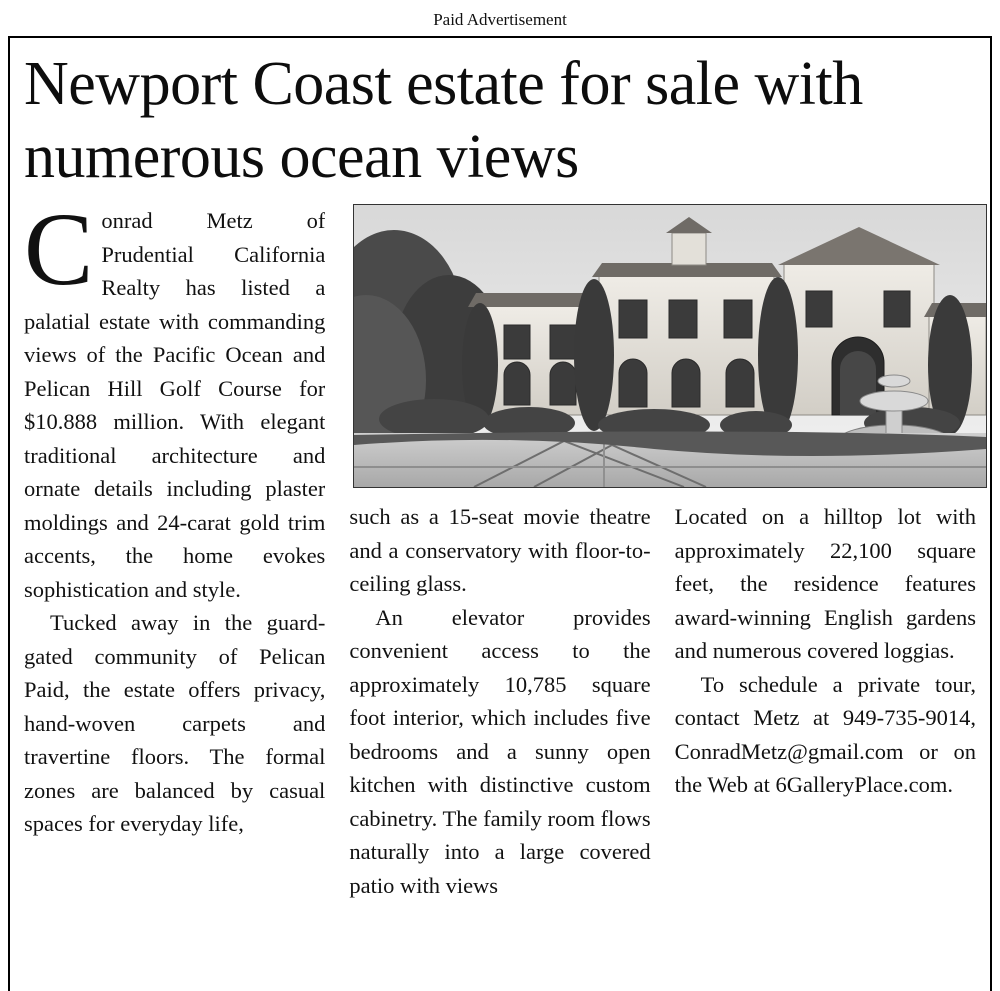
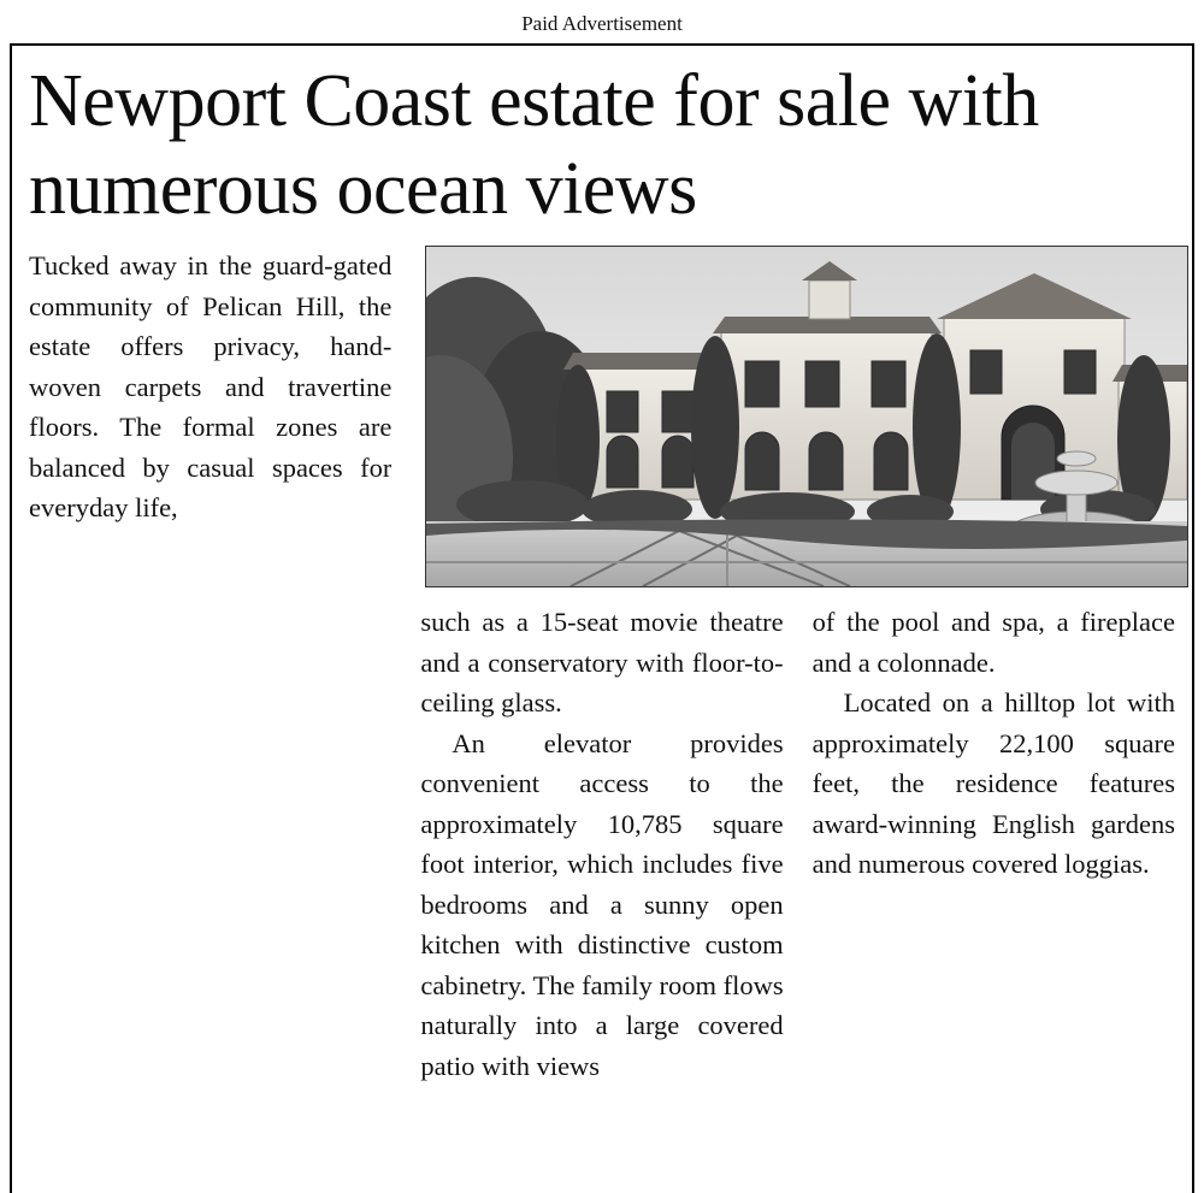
  Paid Advertisement
  Newport Coast estate for sale with numerous ocean views
- Conrad Metz of Prudential California Realty has listed a palatial estate with commanding views of the Pacific Ocean and Pelican Hill Golf Course for $10.888 million. With elegant traditional architecture and ornate details including plaster moldings and 24-carat gold trim accents, the home evokes sophistication and style.
- Tucked away in the guard-gated community of Pelican Paid, the estate offers privacy, hand-woven carpets and travertine floors. The formal zones are balanced by casual spaces for everyday life,
+ Tucked away in the guard-gated community of Pelican Hill, the estate offers privacy, hand-woven carpets and travertine floors. The formal zones are balanced by casual spaces for everyday life,
  such as a 15-seat movie theatre and a conservatory with floor-to-ceiling glass.
  An elevator provides convenient access to the approximately 10,785 square foot interior, which includes five bedrooms and a sunny open kitchen with distinctive custom cabinetry. The family room flows naturally into a large covered patio with views
+ of the pool and spa, a fireplace and a colonnade.
  Located on a hilltop lot with approximately 22,100 square feet, the residence features award-winning English gardens and numerous covered loggias.
- To schedule a private tour, contact Metz at 949-735-9014, ConradMetz@gmail.com or on the Web at 6GalleryPlace.com.
